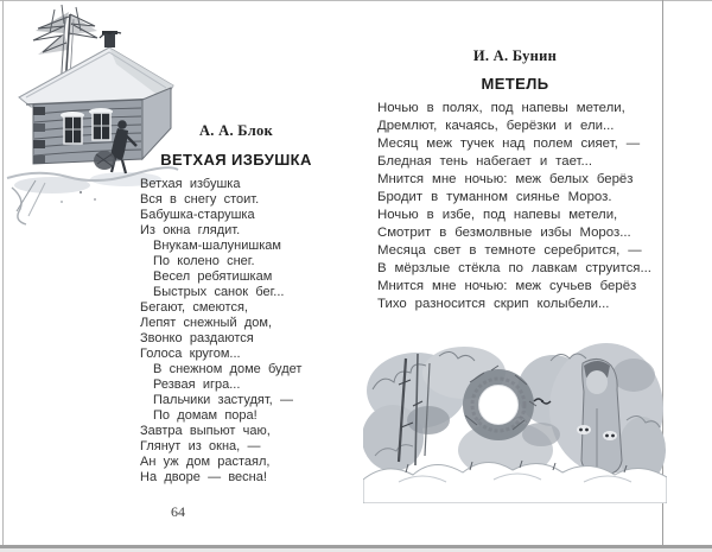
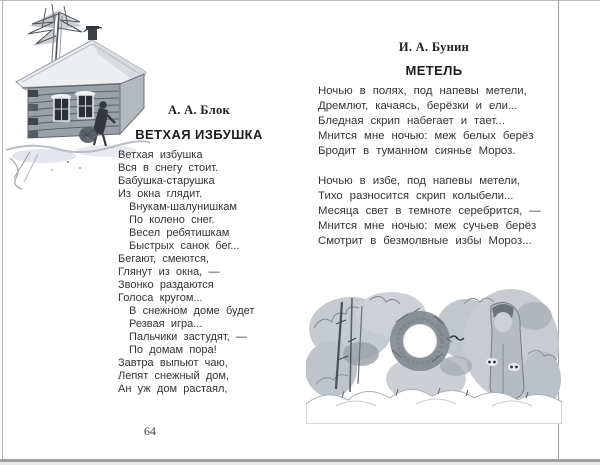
  А. А. Блок
  ВЕТХАЯ ИЗБУШКА
  Ветхая избушка
  Вся в снегу стоит.
  Бабушка-старушка
  Из окна глядит.
  Внукам-шалунишкам
  По колено снег.
  Весел ребятишкам
  Быстрых санок бег...
  Бегают, смеются,
- Лепят снежный дом,
+ Глянут из окна, —
  Звонко раздаются
  Голоса кругом...
  В снежном доме будет
  Резвая игра...
  Пальчики застудят, —
  По домам пора!
  Завтра выпьют чаю,
- Глянут из окна, —
+ Лепят снежный дом,
  Ан уж дом растаял,
- На дворе — весна!
  64
  И. А. Бунин
  МЕТЕЛЬ
  Ночью в полях, под напевы метели,
  Дремлют, качаясь, берёзки и ели...
- Месяц меж тучек над полем сияет, —
- Бледная тень набегает и тает...
+ Бледная скрип набегает и тает...
  Мнится мне ночью: меж белых берёз
  Бродит в туманном сиянье Мороз.
  Ночью в избе, под напевы метели,
- Смотрит в безмолвные избы Мороз...
+ Тихо разносится скрип колыбели...
  Месяца свет в темноте серебрится, —
- В мёрзлые стёкла по лавкам струится...
  Мнится мне ночью: меж сучьев берёз
- Тихо разносится скрип колыбели...
+ Смотрит в безмолвные избы Мороз...
